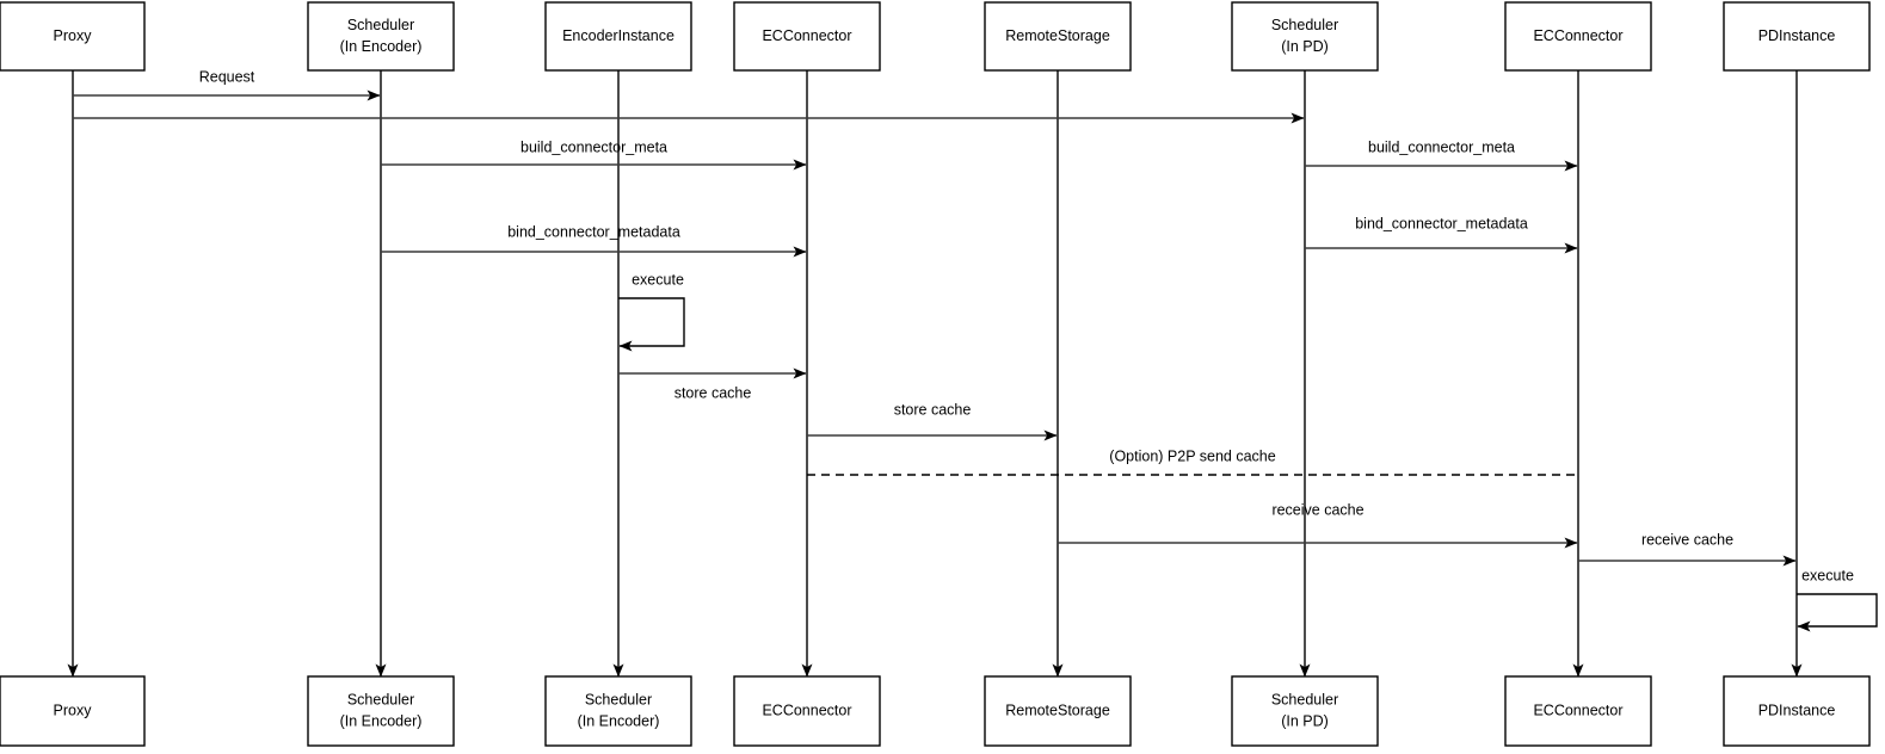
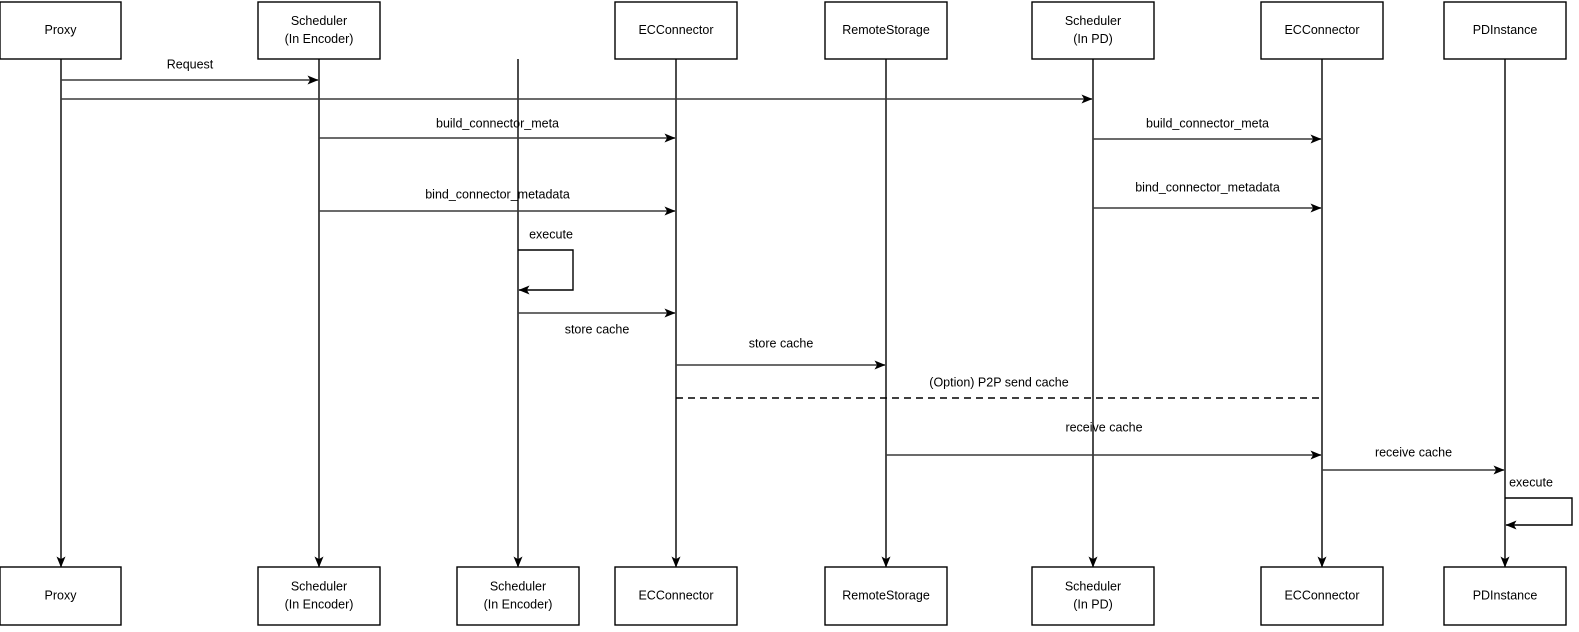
  Request
  build_connector_meta
  build_connector_meta
  bind_connector_metadata
  bind_connector_metadata
  store cache
  store cache
  (Option) P2P send cache
  receive cache
  receive cache
  execute
  execute
  Proxy
  Scheduler
  (In Encoder)
- EncoderInstance
  ECConnector
  RemoteStorage
  Scheduler
  (In PD)
  ECConnector
  PDInstance
  Proxy
  Scheduler
  (In Encoder)
  Scheduler
  (In Encoder)
  ECConnector
  RemoteStorage
  Scheduler
  (In PD)
  ECConnector
  PDInstance
